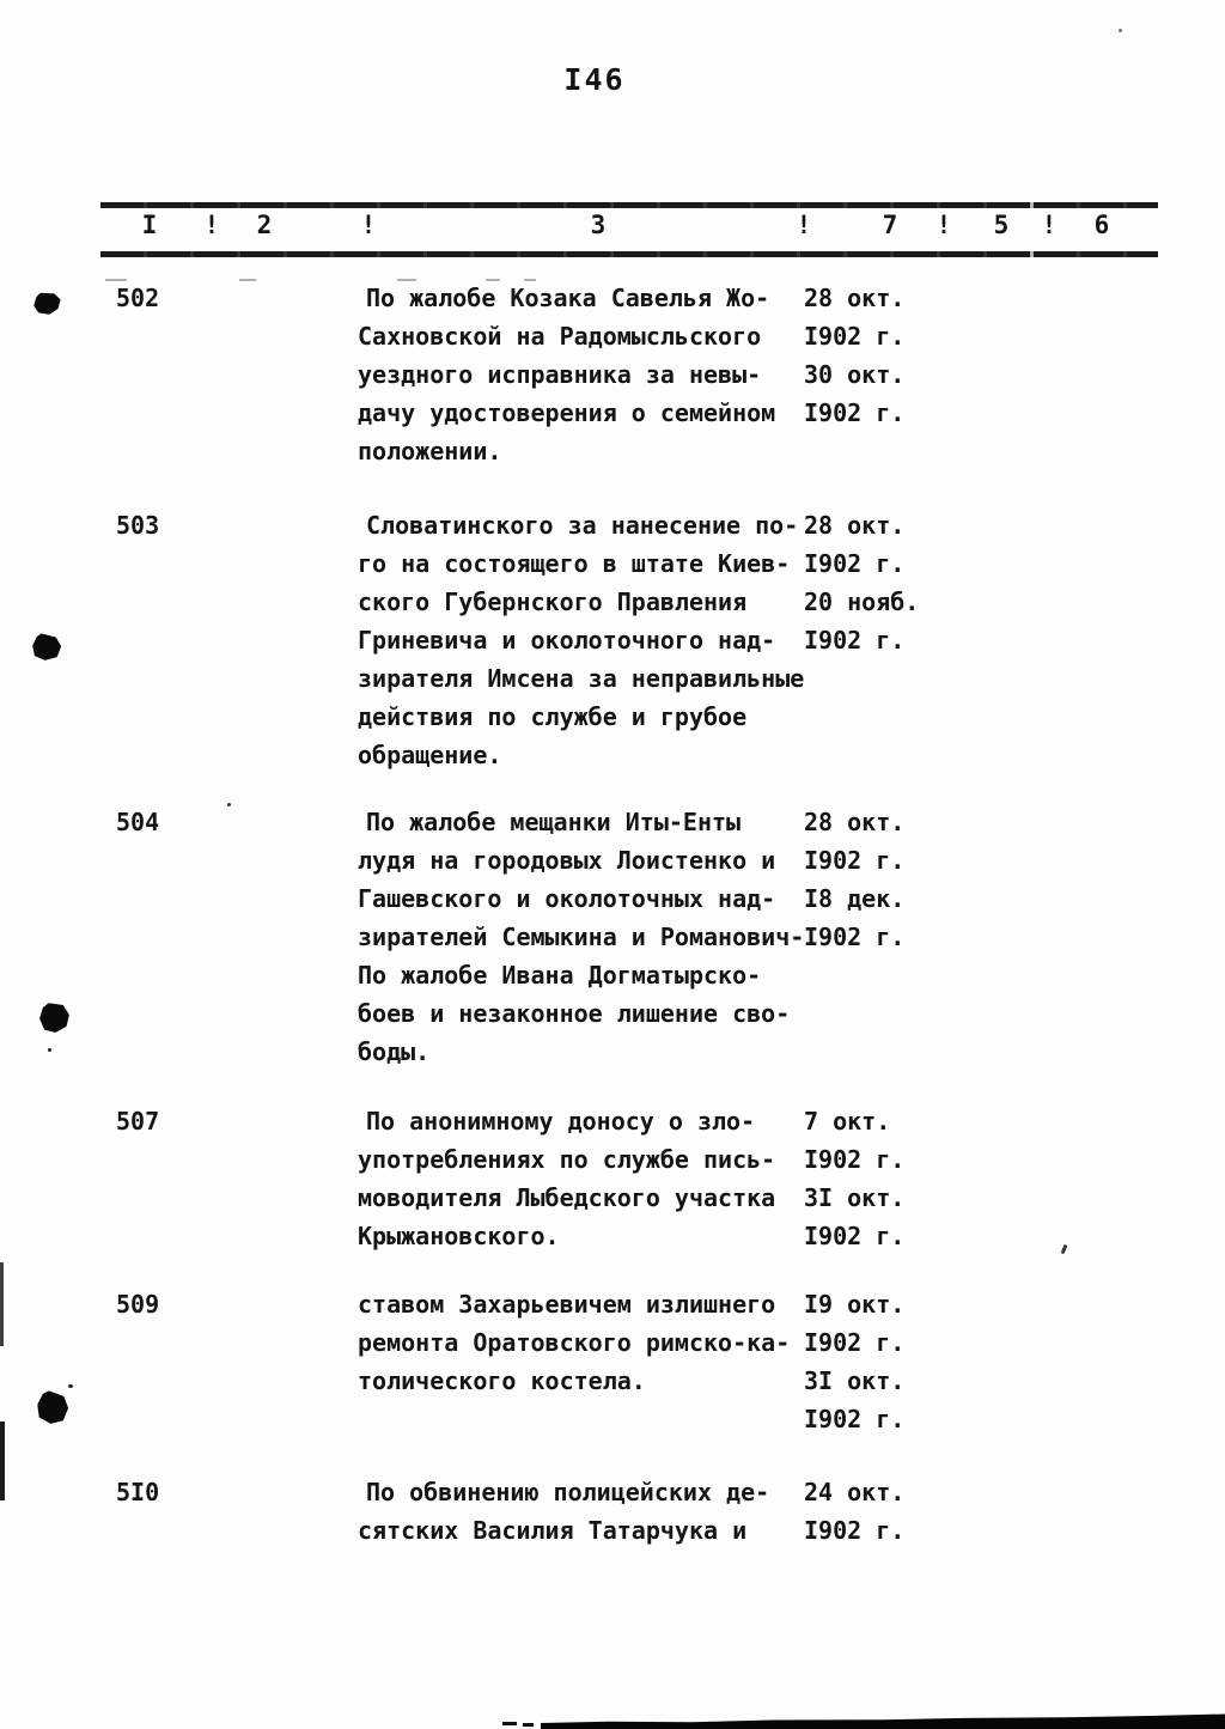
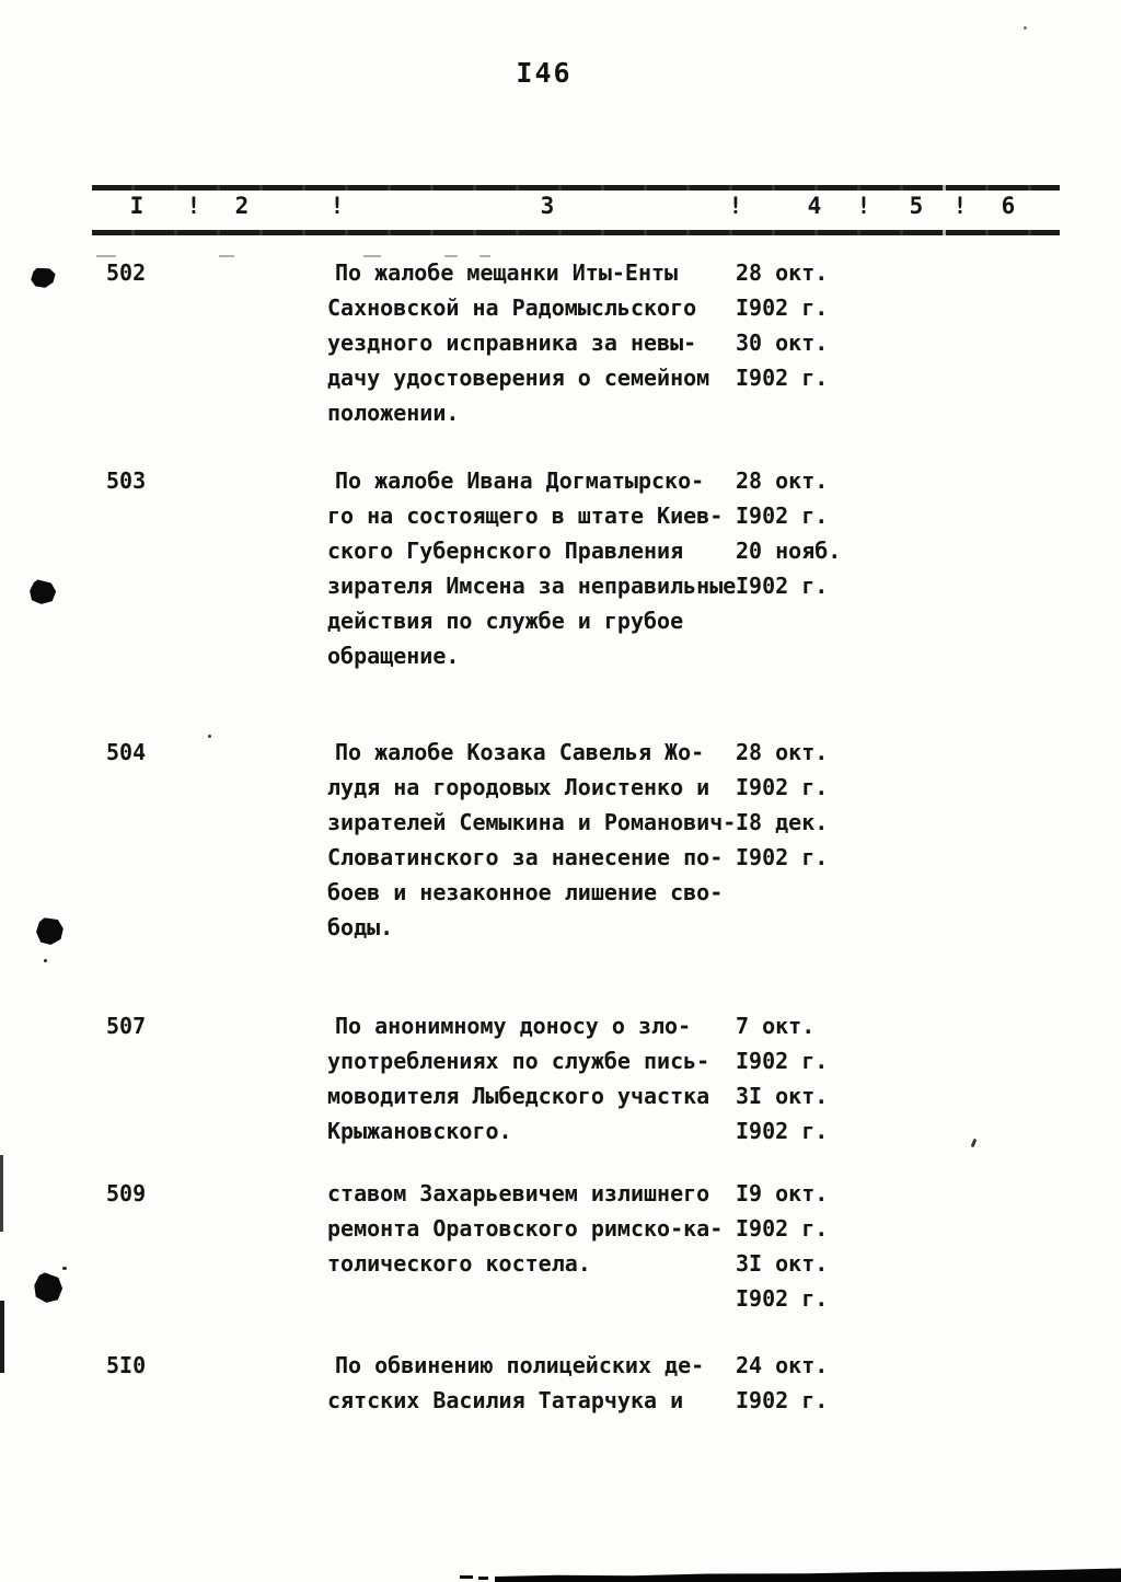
  I46
  I
  !
  2
  !
  3
  !
- 7
+ 4
  !
  5
  !
  6
  502
- По жалобе Козака Савелья Жо-
+ По жалобе мещанки Иты-Енты
  Сахновской на Радомысльского
  уездного исправника за невы-
  дачу удостоверения о семейном
  положении.
  28 окт.
  I902 г.
  30 окт.
  I902 г.
  503
- Словатинского за нанесение по-
+ По жалобе Ивана Догматырско-
  го на состоящего в штате Киев-
  ского Губернского Правления
- Гриневича и околоточного над-
  зирателя Имсена за неправильные
  действия по службе и грубое
  обращение.
  28 окт.
  I902 г.
  20 нояб.
  I902 г.
  504
- По жалобе мещанки Иты-Енты
+ По жалобе Козака Савелья Жо-
  лудя на городовых Лоистенко и
- Гашевского и околоточных над-
  зирателей Семыкина и Романович-
- По жалобе Ивана Догматырско-
+ Словатинского за нанесение по-
  боев и незаконное лишение сво-
  боды.
  28 окт.
  I902 г.
  I8 дек.
  I902 г.
  507
  По анонимному доносу о зло-
  употреблениях по службе пись-
  моводителя Лыбедского участка
  Крыжановского.
  7 окт.
  I902 г.
  3I окт.
  I902 г.
  509
  ставом Захарьевичем излишнего
  ремонта Оратовского римско-ка-
  толического костела.
  I9 окт.
  I902 г.
  3I окт.
  I902 г.
  5I0
  По обвинению полицейских де-
  сятских Василия Татарчука и
  24 окт.
  I902 г.
